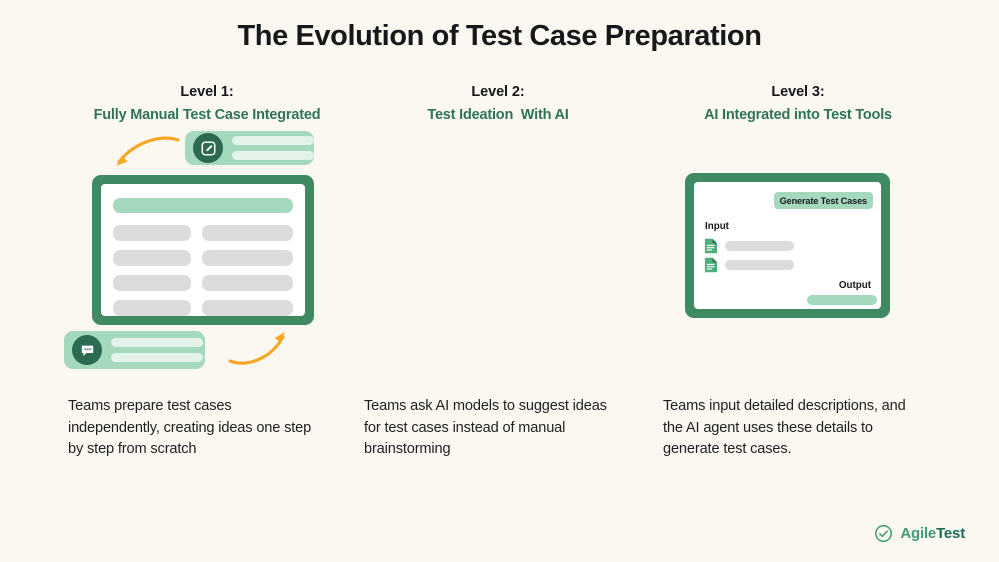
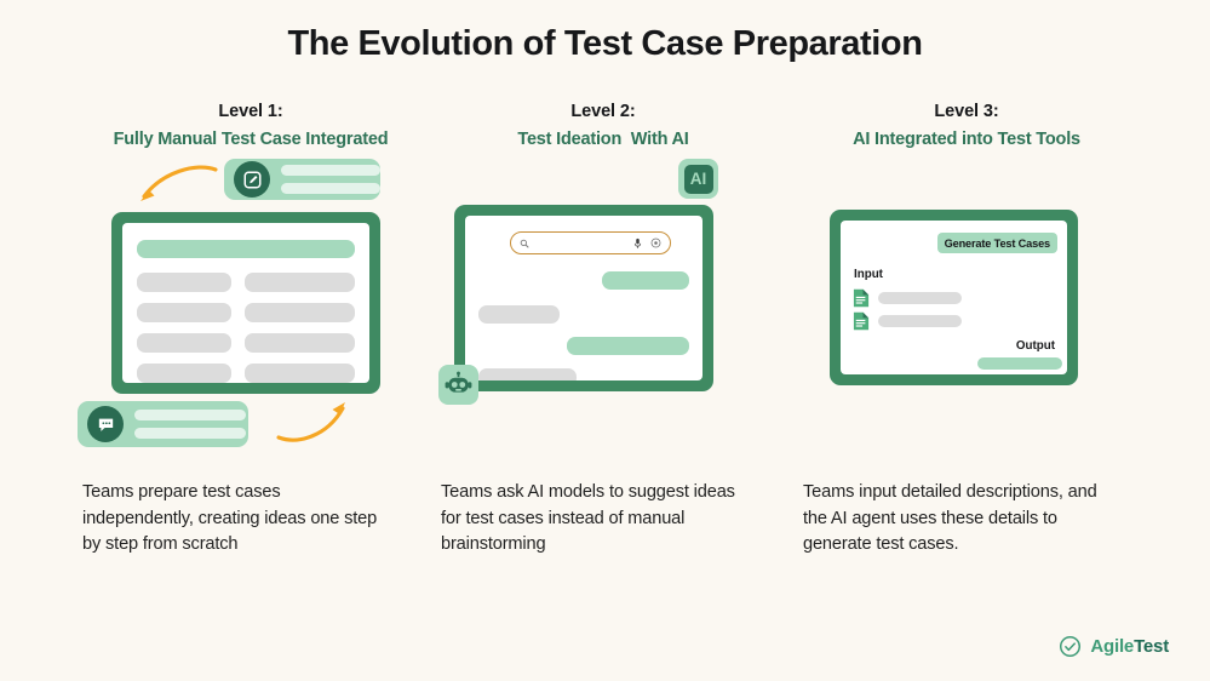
  The Evolution of Test Case Preparation
  Level 1:
  Fully Manual Test Case Integrated
  Level 2:
  Test Ideation With AI
+ AI
  Level 3:
  AI Integrated into Test Tools
  Generate Test Cases
  Input
  Output
  Teams prepare test cases independently, creating ideas one step by step from scratch
  Teams ask AI models to suggest ideas for test cases instead of manual brainstorming
  Teams input detailed descriptions, and the AI agent uses these details to generate test cases.
  AgileTest
